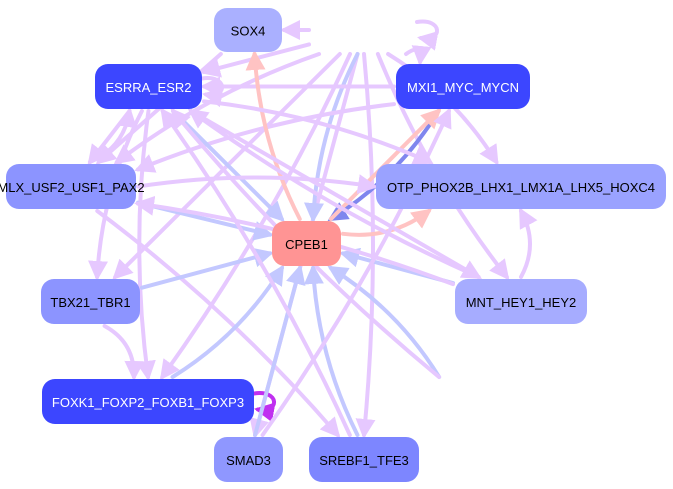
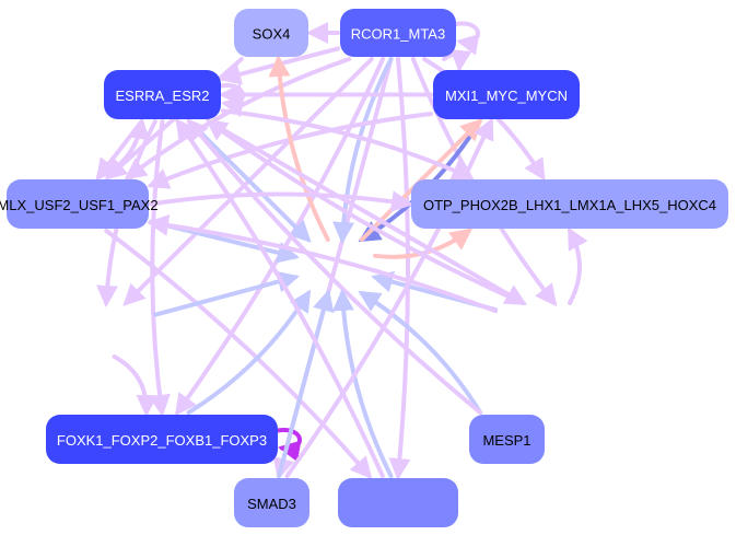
  SOX4
+ RCOR1_MTA3
  ESRRA_ESR2
  MXI1_MYC_MYCN
  MLX_USF2_USF1_PAX2
  OTP_PHOX2B_LHX1_LMX1A_LHX5_HOXC4
- CPEB1
- TBX21_TBR1
- MNT_HEY1_HEY2
  FOXK1_FOXP2_FOXB1_FOXP3
+ MESP1
  SMAD3
- SREBF1_TFE3
